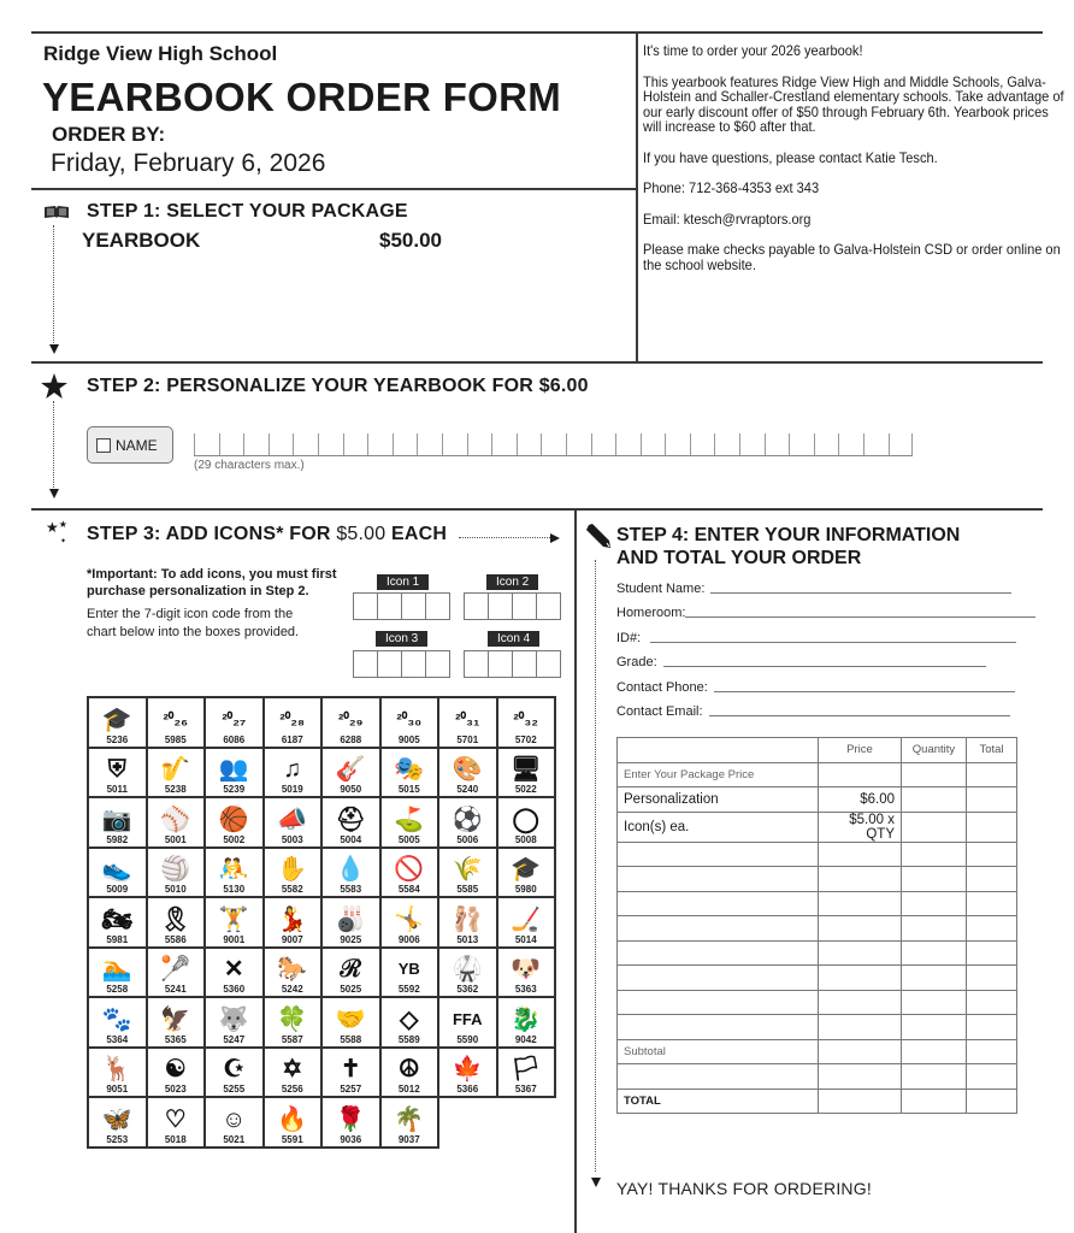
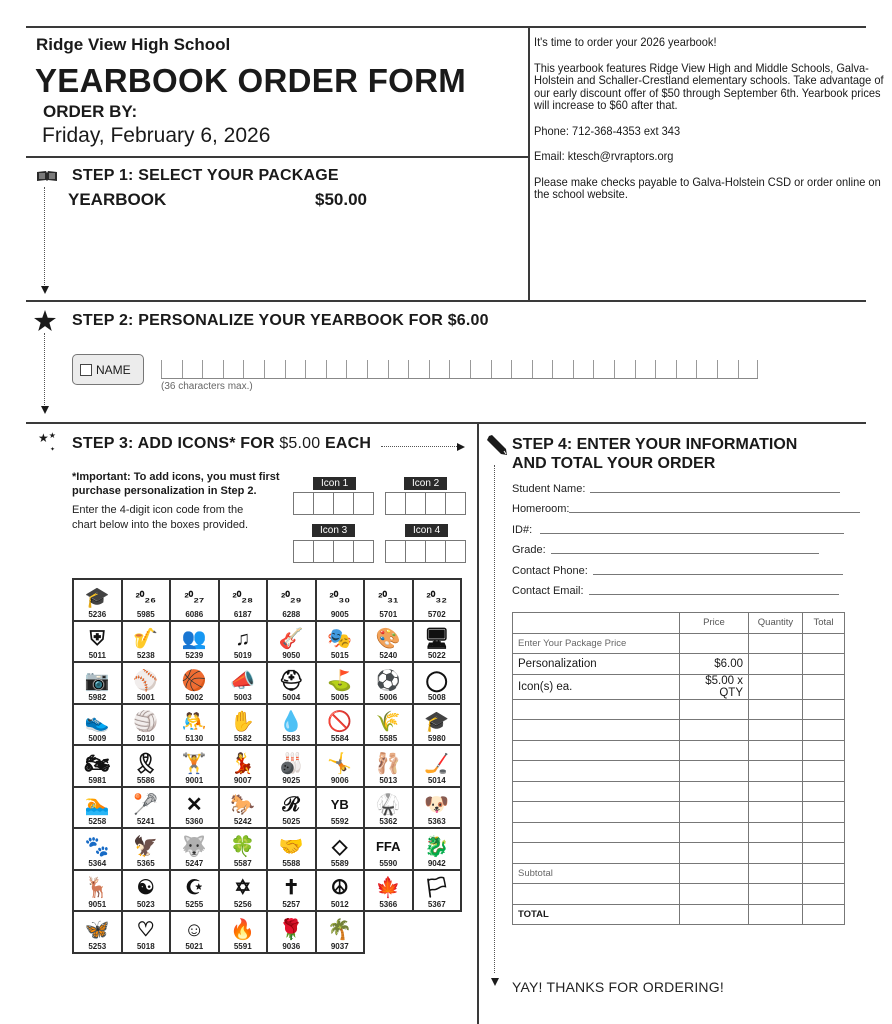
  Ridge View High School
  YEARBOOK ORDER FORM
  ORDER BY:
  Friday, February 6, 2026
  It's time to order your 2026 yearbook!
- This yearbook features Ridge View High and Middle Schools, Galva-Holstein and Schaller-Crestland elementary schools. Take advantage of our early discount offer of $50 through February 6th. Yearbook prices will increase to $60 after that.
+ This yearbook features Ridge View High and Middle Schools, Galva-Holstein and Schaller-Crestland elementary schools. Take advantage of our early discount offer of $50 through September 6th. Yearbook prices will increase to $60 after that.
- If you have questions, please contact Katie Tesch.
  Phone: 712-368-4353 ext 343
  Email: ktesch@rvraptors.org
  Please make checks payable to Galva-Holstein CSD or order online on the school website.
  STEP 1: SELECT YOUR PACKAGE
  YEARBOOK
  $50.00
  STEP 2: PERSONALIZE YOUR YEARBOOK FOR $6.00
  NAME
- (29 characters max.)
+ (36 characters max.)
  ★★
  STEP 3: ADD ICONS* FOR $5.00 EACH
  *Important: To add icons, you must first purchase personalization in Step 2.
- Enter the 7-digit icon code from the chart below into the boxes provided.
+ Enter the 4-digit icon code from the chart below into the boxes provided.
  Icon 1
  Icon 2
  Icon 3
  Icon 4
  🎓
  5236
  ²⁰₂₆
  5985
  ²⁰₂₇
  6086
  ²⁰₂₈
  6187
  ²⁰₂₉
  6288
  ²⁰₃₀
  9005
  ²⁰₃₁
  5701
  ²⁰₃₂
  5702
  ⛨
  5011
  🎷
  5238
  👥
  5239
  ♫
  5019
  🎸
  9050
  🎭
  5015
  🎨
  5240
  🖥
  5022
  📷
  5982
  ⚾
  5001
  🏀
  5002
  📣
  5003
  ⛑
  5004
  ⛳
  5005
  ⚽
  5006
  ◯
  5008
  👟
  5009
  🏐
  5010
  🤼
  5130
  ✋
  5582
  💧
  5583
  🚫
  5584
  🌾
  5585
  🎓
  5980
  🏍
  5981
  🎗
  5586
  🏋
  9001
  💃
  9007
  🎳
  9025
  🤸
  9006
  🩰
  5013
  🏒
  5014
  🏊
  5258
  🥍
  5241
  ✕
  5360
  🐎
  5242
  ℛ
  5025
  YB
  5592
  🥋
  5362
  🐶
  5363
  🐾
  5364
  🦅
  5365
  🐺
  5247
  🍀
  5587
  🤝
  5588
  ◇
  5589
  FFA
  5590
  🐉
  9042
  🦌
  9051
  ☯
  5023
  ☪
  5255
  ✡
  5256
  ✝
  5257
  ☮
  5012
  🍁
  5366
  🏳
  5367
  🦋
  5253
  ♡
  5018
  ☺
  5021
  🔥
  5591
  🌹
  9036
  🌴
  9037
  STEP 4: ENTER YOUR INFORMATION
  AND TOTAL YOUR ORDER
  Student Name:
  Homeroom:
  ID#:
  Grade:
  Contact Phone:
  Contact Email:
  	Price	Quantity	Total
  Enter Your Package Price
  Personalization	$6.00
  Icon(s) ea.	$5.00 x QTY
  Subtotal
  TOTAL
  YAY! THANKS FOR ORDERING!
